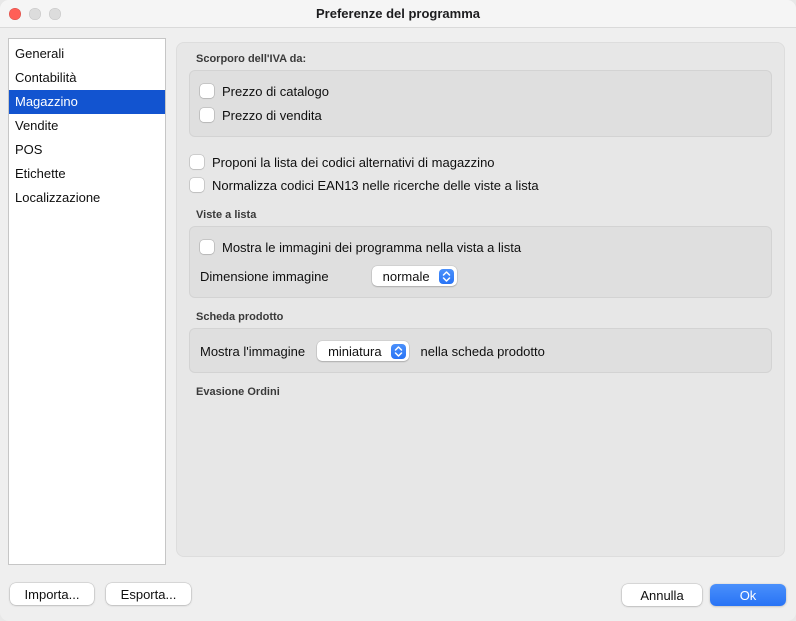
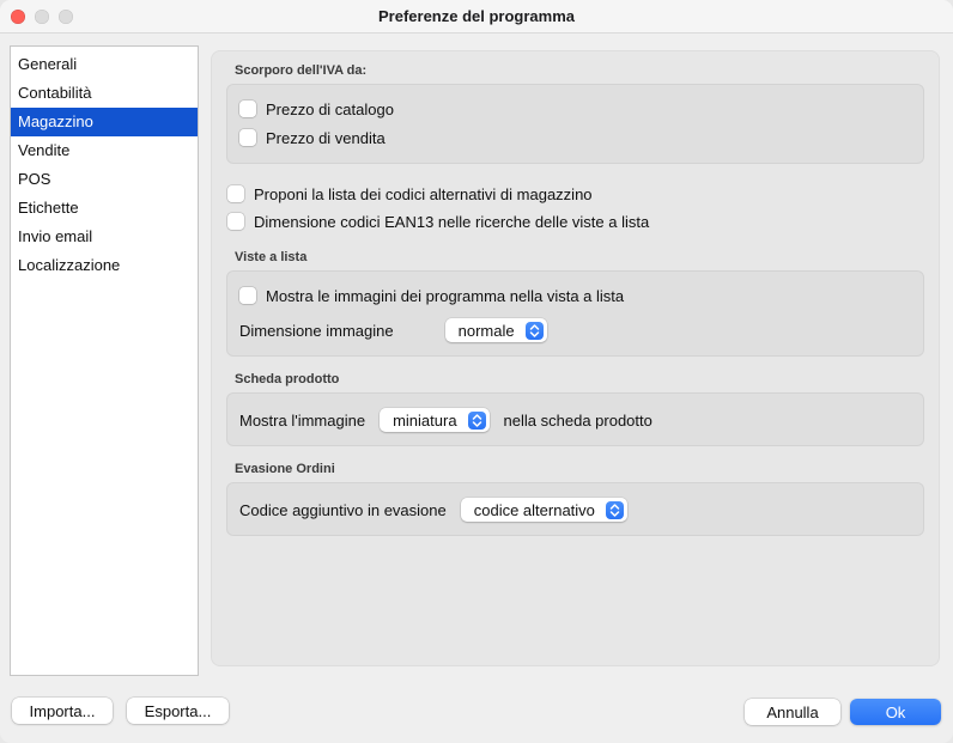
  Preferenze del programma
  Generali
  Contabilità
  Magazzino
  Vendite
  POS
  Etichette
+ Invio email
  Localizzazione
  Scorporo dell'IVA da:
  Prezzo di catalogo
  Prezzo di vendita
  Proponi la lista dei codici alternativi di magazzino
- Normalizza codici EAN13 nelle ricerche delle viste a lista
+ Dimensione codici EAN13 nelle ricerche delle viste a lista
  Viste a lista
  Mostra le immagini dei programma nella vista a lista
  Dimensione immagine
  normale
  Scheda prodotto
  Mostra l'immagine
  miniatura
  nella scheda prodotto
  Evasione Ordini
+ Codice aggiuntivo in evasione
+ codice alternativo
  Importa...
  Esporta...
  Annulla
  Ok
